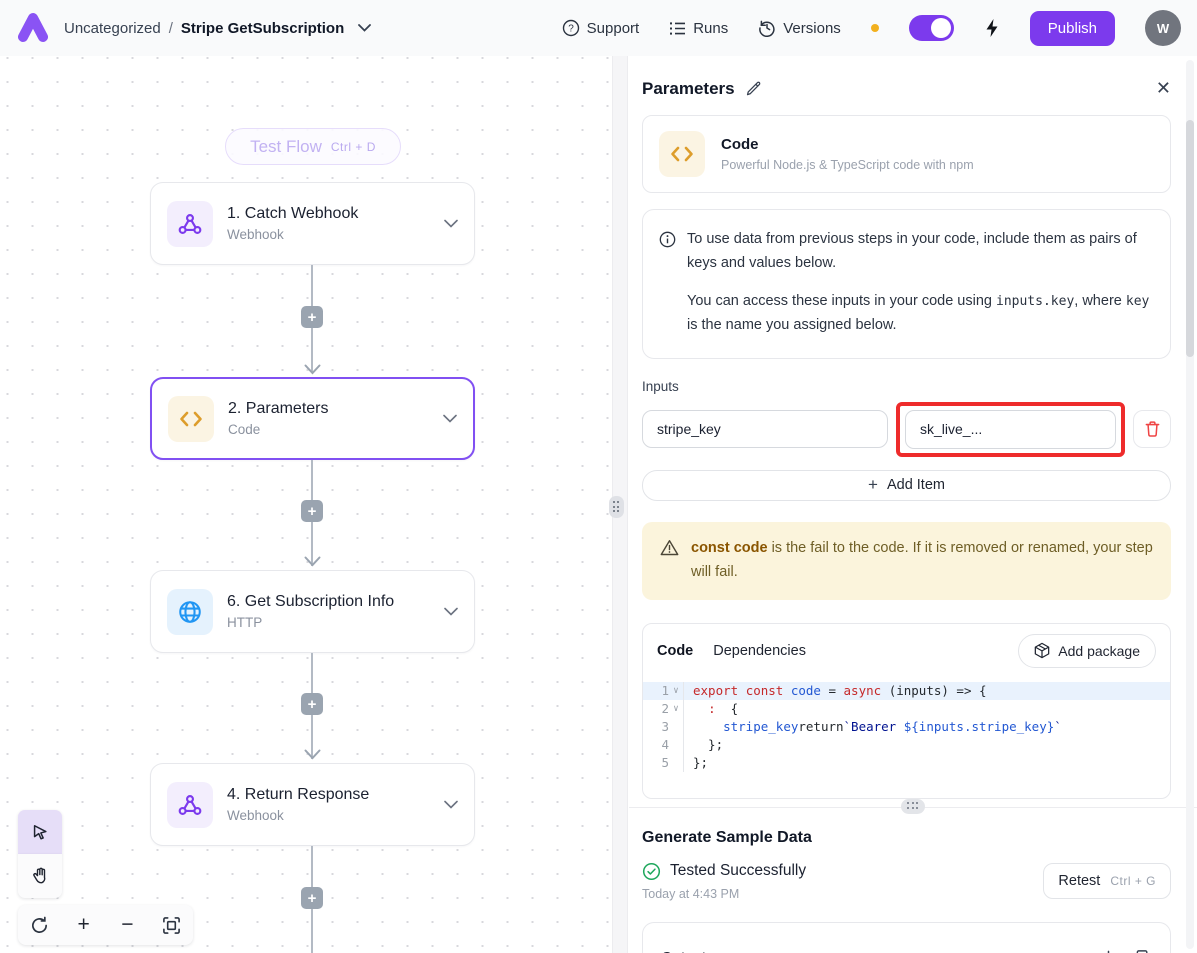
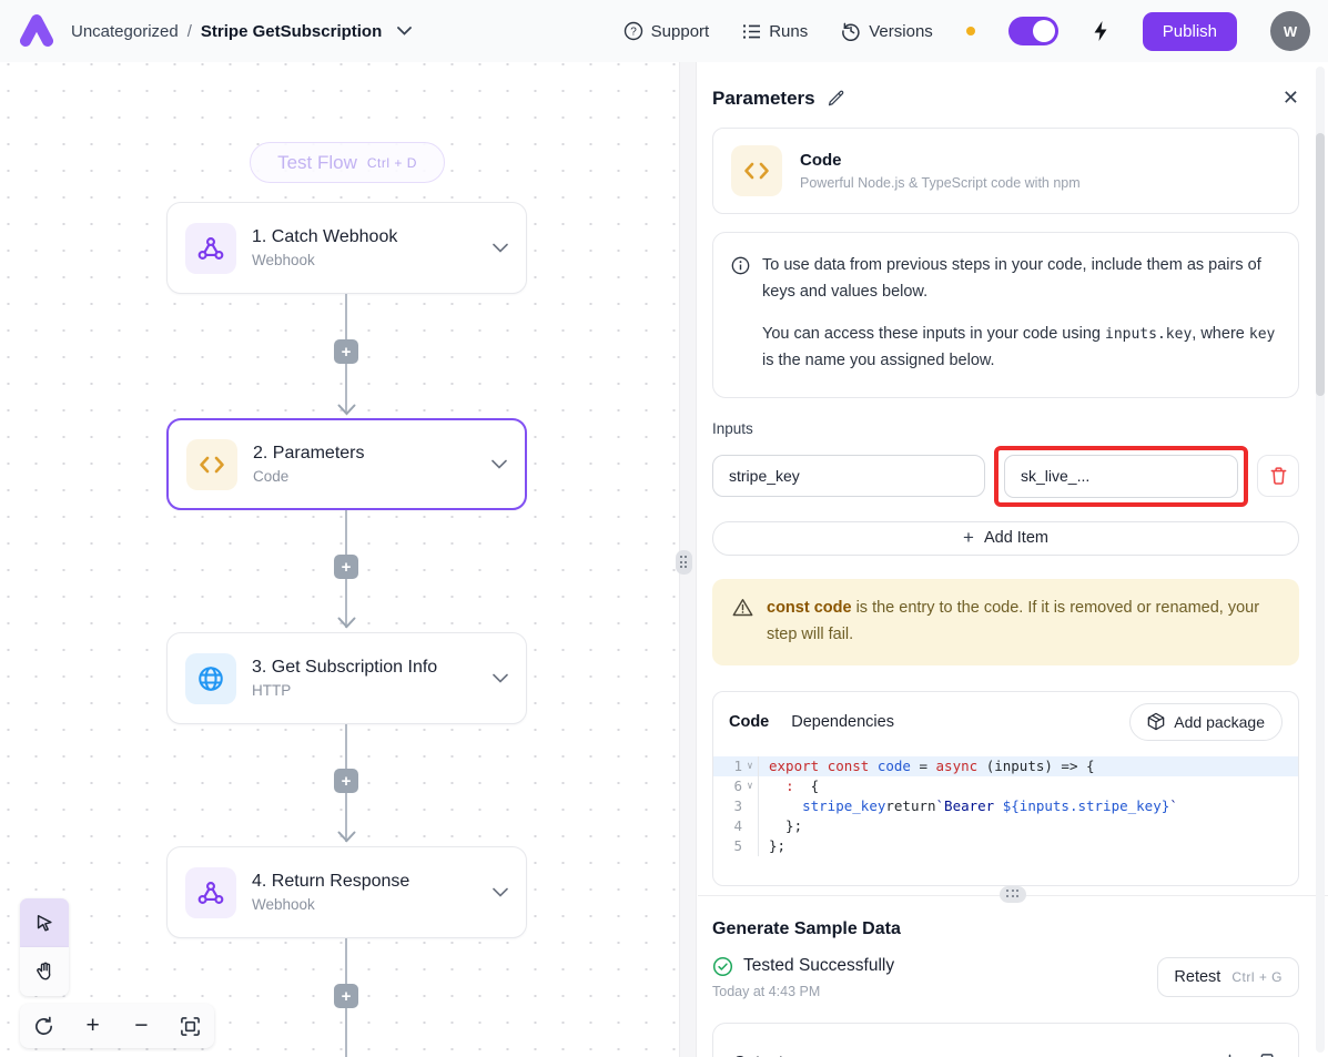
  Uncategorized
  /
  Stripe GetSubscription
  ?
  Support
  Runs
  Versions
  Publish
  W
  Test Flow
  Ctrl + D
  1. Catch Webhook
  Webhook
  +
  2. Parameters
  Code
  +
- 6. Get Subscription Info
+ 3. Get Subscription Info
  HTTP
  +
  4. Return Response
  Webhook
  +
  +
  −
  Parameters
  ✕
  Code
  Powerful Node.js & TypeScript code with npm
  To use data from previous steps in your code, include them as pairs of keys and values below.
  You can access these inputs in your code using inputs.key, where key is the name you assigned below.
  Inputs
  stripe_key
  sk_live_...
  +
  Add Item
- const code is the fail to the code. If it is removed or renamed, your step will fail.
+ const code is the entry to the code. If it is removed or renamed, your step will fail.
  Code
  Dependencies
  Add package
  1
  ∨
  export const code = async (inputs) => {
- 2
+ 6
  ∨
  : {
  3
  stripe_keyreturn`Bearer ${inputs.stripe_key}`
  4
  };
  5
  };
  Generate Sample Data
  Tested Successfully
  Today at 4:43 PM
  Retest
  Ctrl + G
